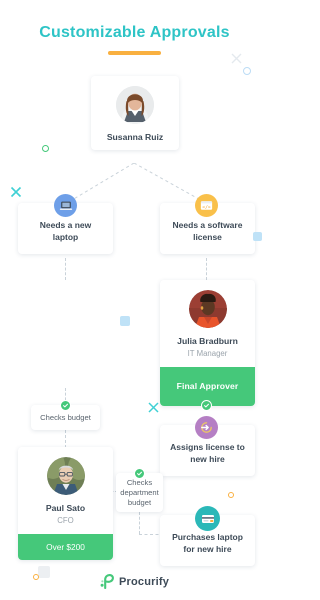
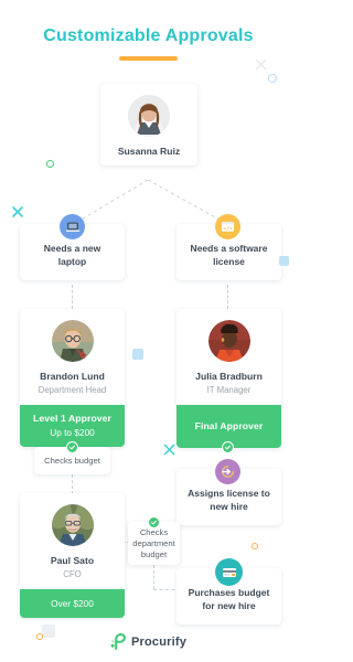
  Customizable Approvals
  Susanna Ruiz
  Needs a new laptop
  Needs a software license
+ Brandon Lund
+ Department Head
+ Level 1 Approver
+ Up to $200
  Julia Bradburn
  IT Manager
  Final Approver
  Checks budget
  Assigns license to new hire
  Paul Sato
  CFO
  Over $200
  Checks department budget
- Purchases laptop for new hire
+ Purchases budget for new hire
  Procurify
